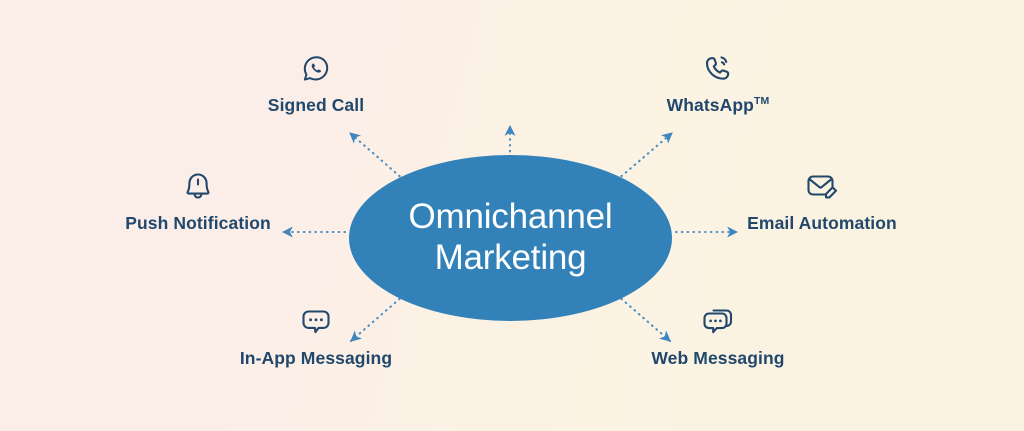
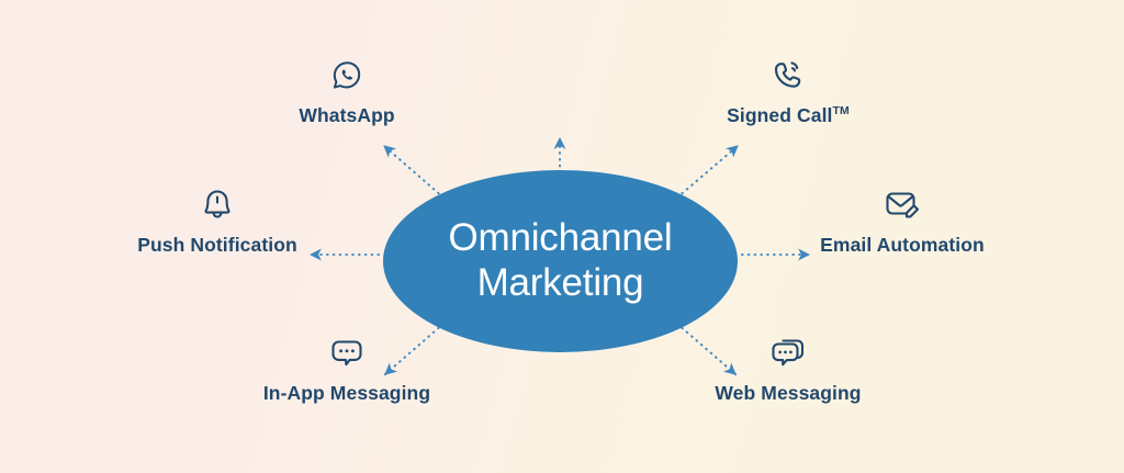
  Omnichannel
  Marketing
- Signed Call
+ WhatsApp
- WhatsAppTM
+ Signed CallTM
  Email Automation
  Web Messaging
  In-App Messaging
  Push Notification
